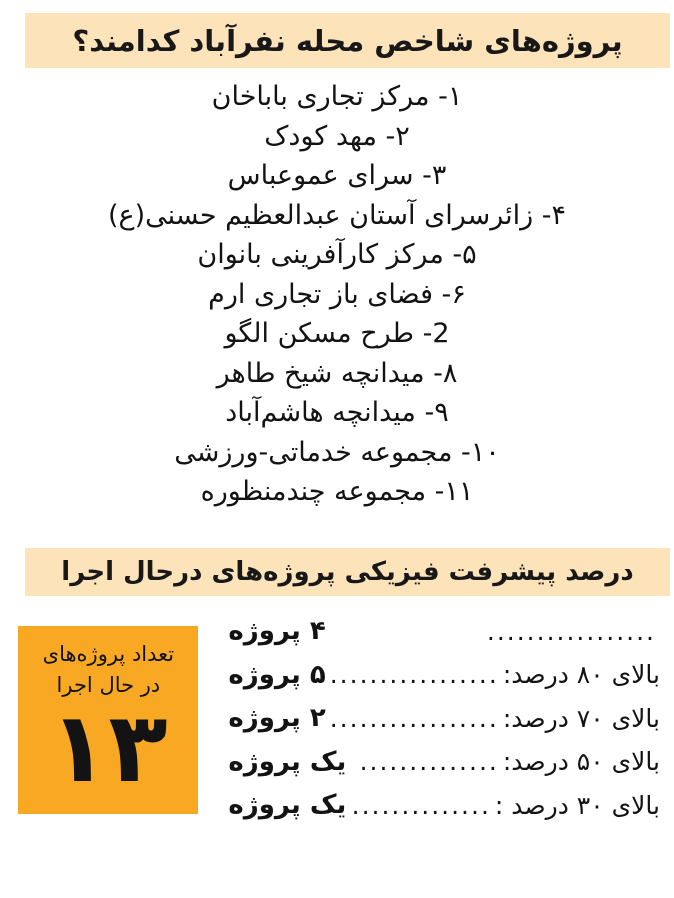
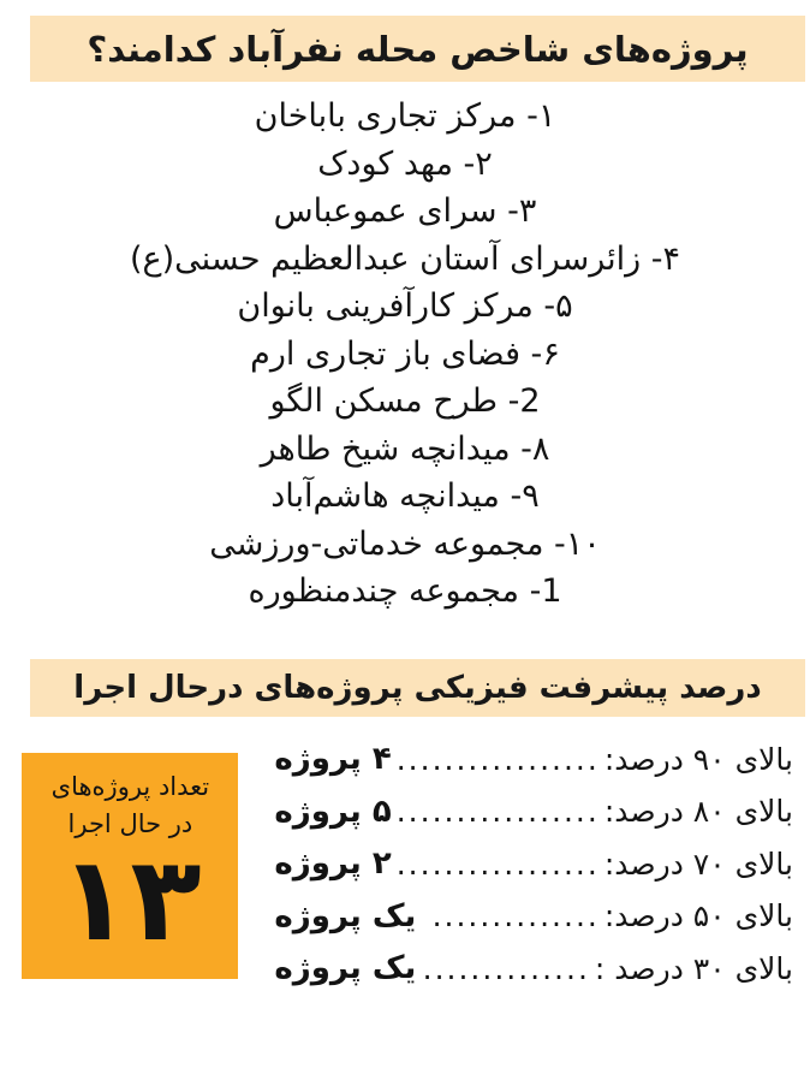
  پروژههای شاخص محله نفرآباد کدامند؟
  ۱- مرکز تجاری باباخان
  ۲- مهد کودک
  ۳- سرای عموعباس
  ۴- زائرسرای آستان عبدالعظیم حسنی(ع)
  ۵- مرکز کارآفرینی بانوان
  ۶- فضای باز تجاری ارم
  2- طرح مسکن الگو
  ۸- میدانچه شیخ طاهر
  ۹- میدانچه هاشم‌آباد
  ۱۰- مجموعه خدماتی-ورزشی
- ۱۱- مجموعه چندمنظوره
+ 1- مجموعه چندمنظوره
  درصد پیشرفت فیزیکی پروژه‌های درحال اجرا
+ بالای ۹۰ درصد:
  .................
  ۴ پروژه
  بالای ۸۰ درصد:
  .................
  ۵ پروژه
  بالای ۷۰ درصد:
  .................
  ۲ پروژه
  بالای ۵۰ درصد:
  ..............
  یک پروژه
  بالای ۳۰ درصد :
  ..............
  یک پروژه
  تعداد پروژه‌های
  در حال اجرا
  ۱۳
